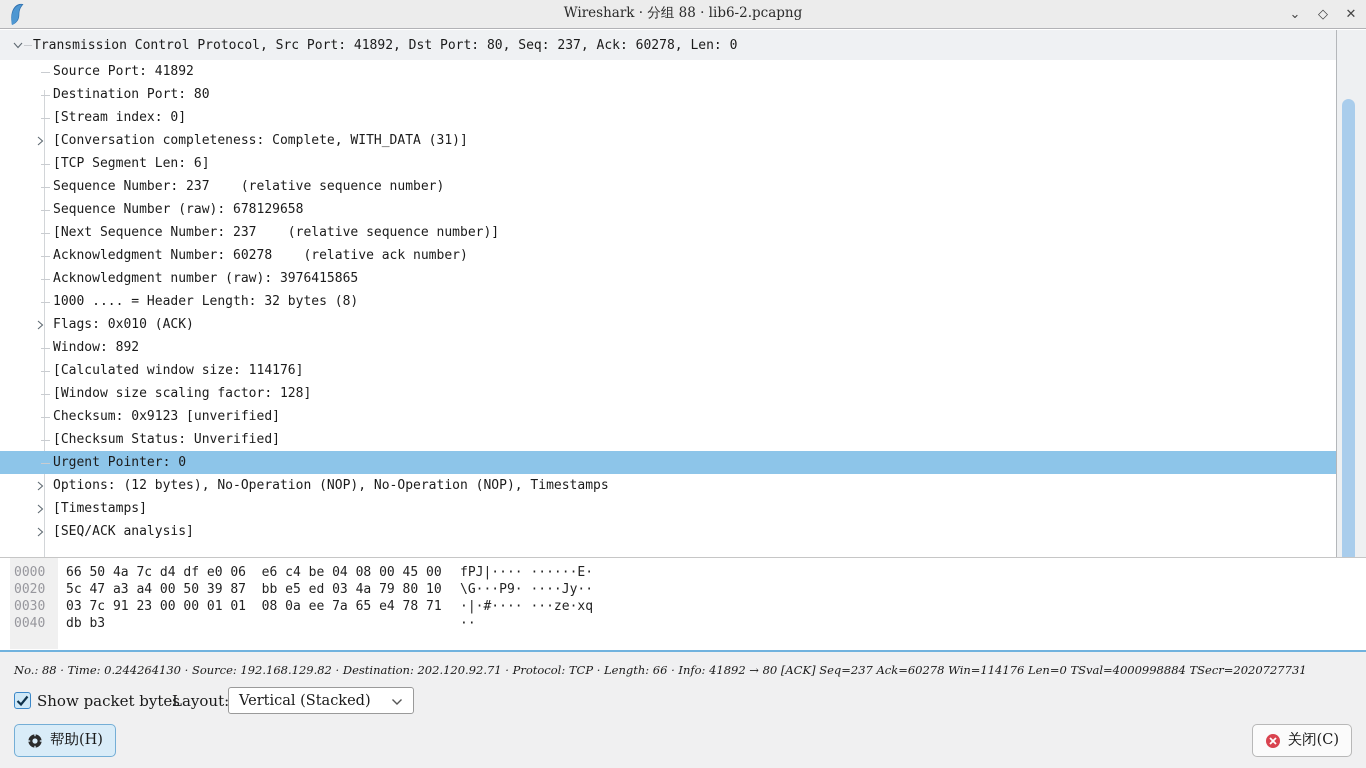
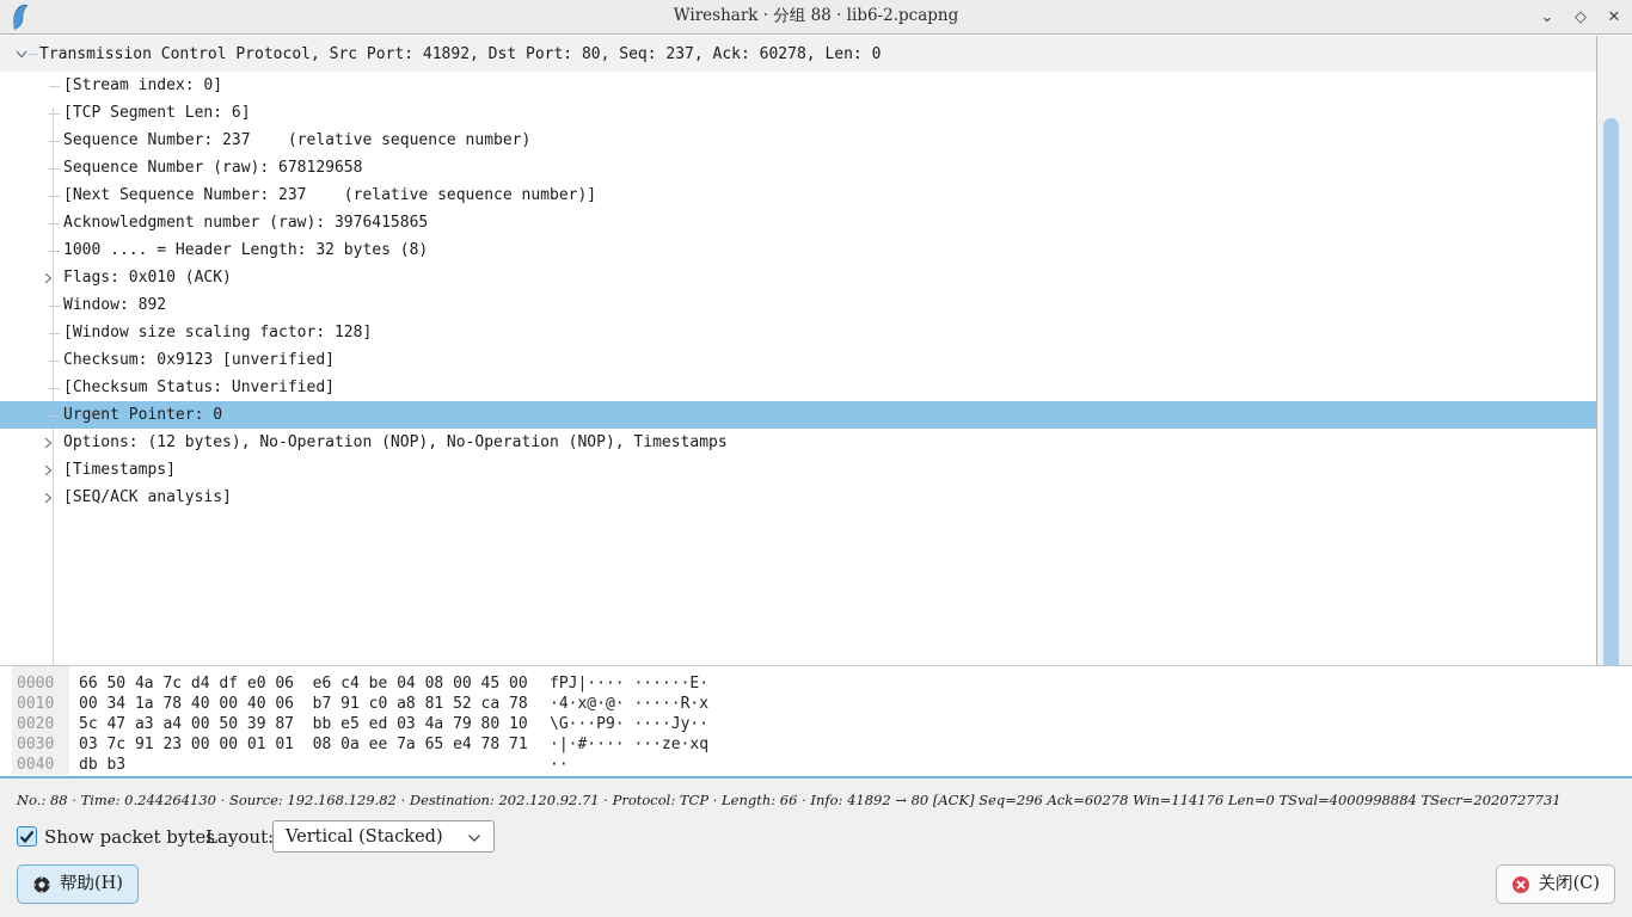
  Wireshark · 分组 88 · lib6-2.pcapng
  ⌄
  ◇
  ✕
  Transmission Control Protocol, Src Port: 41892, Dst Port: 80, Seq: 237, Ack: 60278, Len: 0
- Source Port: 41892
- Destination Port: 80
  [Stream index: 0]
- [Conversation completeness: Complete, WITH_DATA (31)]
  [TCP Segment Len: 6]
  Sequence Number: 237 (relative sequence number)
  Sequence Number (raw): 678129658
  [Next Sequence Number: 237 (relative sequence number)]
- Acknowledgment Number: 60278 (relative ack number)
  Acknowledgment number (raw): 3976415865
  1000 .... = Header Length: 32 bytes (8)
  Flags: 0x010 (ACK)
  Window: 892
- [Calculated window size: 114176]
  [Window size scaling factor: 128]
  Checksum: 0x9123 [unverified]
  [Checksum Status: Unverified]
  Urgent Pointer: 0
  Options: (12 bytes), No-Operation (NOP), No-Operation (NOP), Timestamps
  [Timestamps]
  [SEQ/ACK analysis]
  0000
  66 50 4a 7c d4 df e0 06 e6 c4 be 04 08 00 45 00
  fPJ|···· ······E·
+ 0010
+ 00 34 1a 78 40 00 40 06 b7 91 c0 a8 81 52 ca 78
+ ·4·x@·@· ·····R·x
  0020
  5c 47 a3 a4 00 50 39 87 bb e5 ed 03 4a 79 80 10
  \G···P9· ····Jy··
  0030
  03 7c 91 23 00 00 01 01 08 0a ee 7a 65 e4 78 71
  ·|·#···· ···ze·xq
  0040
  db b3
  ··
- No.: 88 · Time: 0.244264130 · Source: 192.168.129.82 · Destination: 202.120.92.71 · Protocol: TCP · Length: 66 · Info: 41892 → 80 [ACK] Seq=237 Ack=60278 Win=114176 Len=0 TSval=4000998884 TSecr=2020727731
+ No.: 88 · Time: 0.244264130 · Source: 192.168.129.82 · Destination: 202.120.92.71 · Protocol: TCP · Length: 66 · Info: 41892 → 80 [ACK] Seq=296 Ack=60278 Win=114176 Len=0 TSval=4000998884 TSecr=2020727731
  Show packet bytes
  Layout:
  Vertical (Stacked)
  帮助(H)
  关闭(C)
